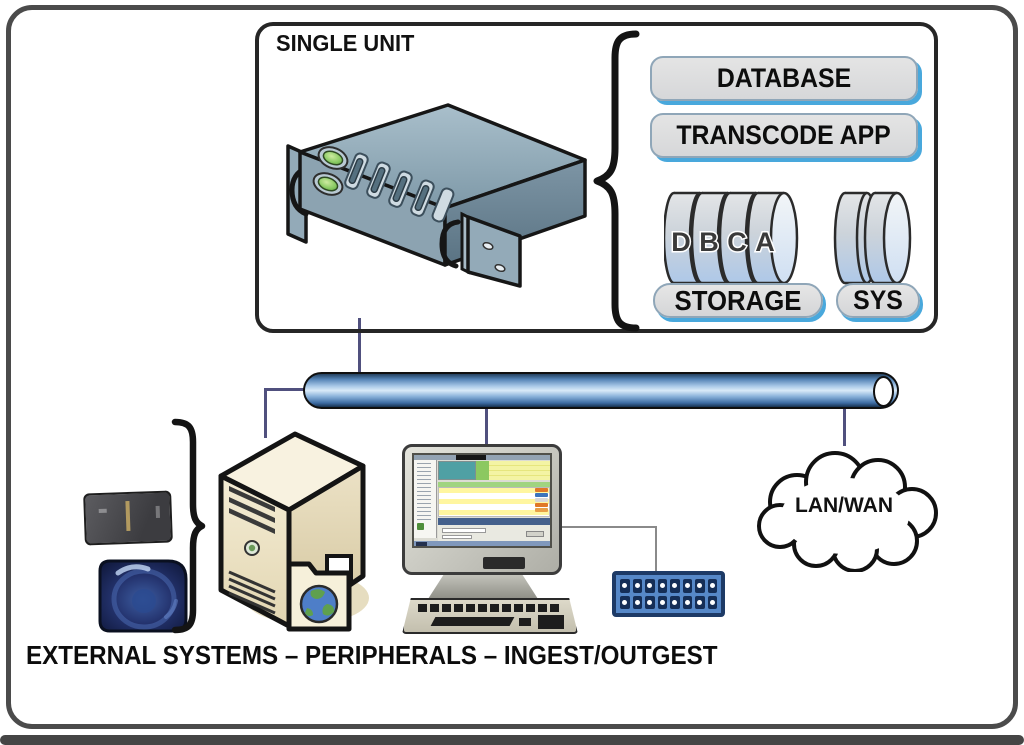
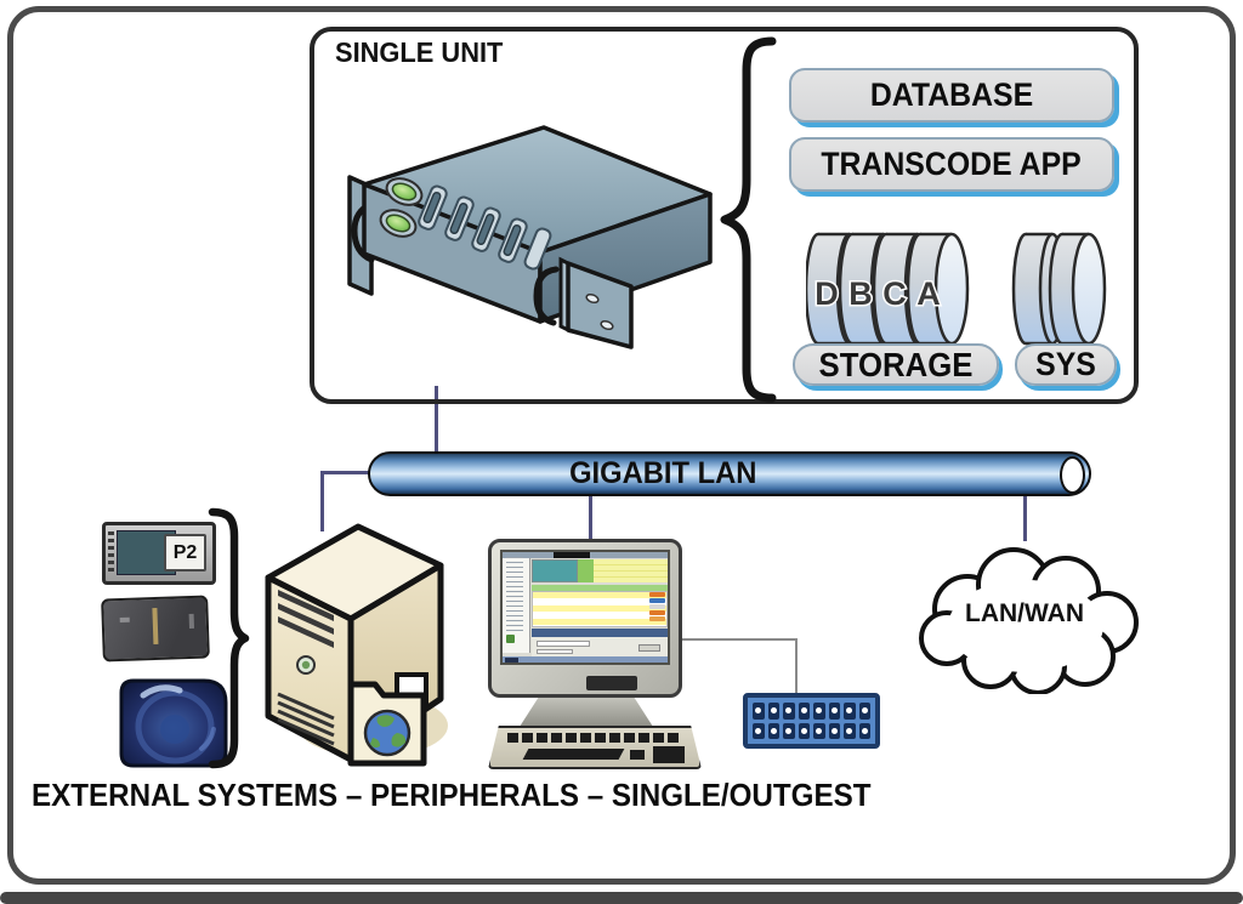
  SINGLE UNIT
  DATABASE
  TRANSCODE APP
  D
  B
  C
  A
  STORAGE
  SYS
+ GIGABIT LAN
  LAN/WAN
+ P2
- EXTERNAL SYSTEMS – PERIPHERALS – INGEST/OUTGEST
+ EXTERNAL SYSTEMS – PERIPHERALS – SINGLE/OUTGEST
